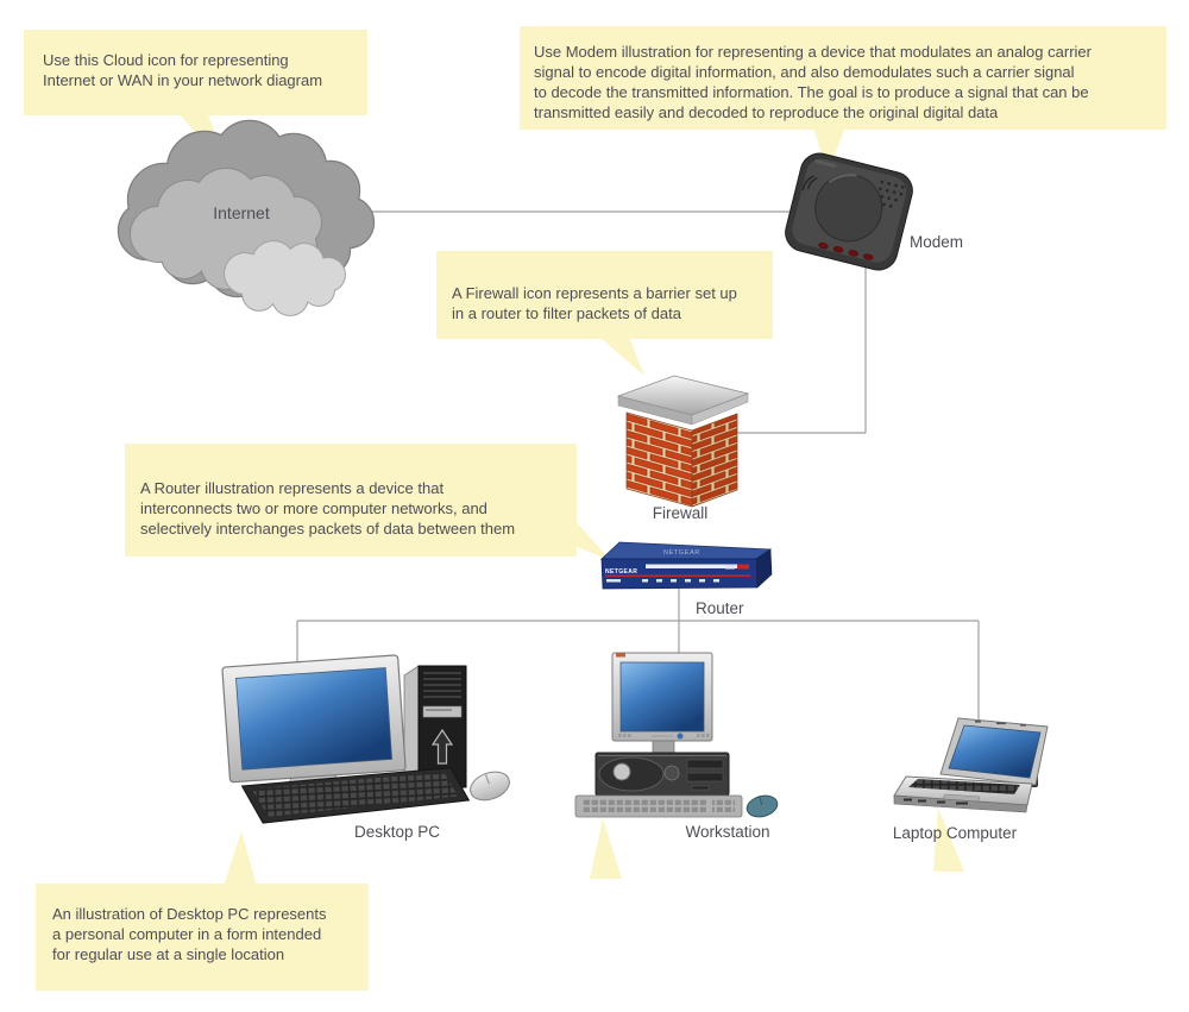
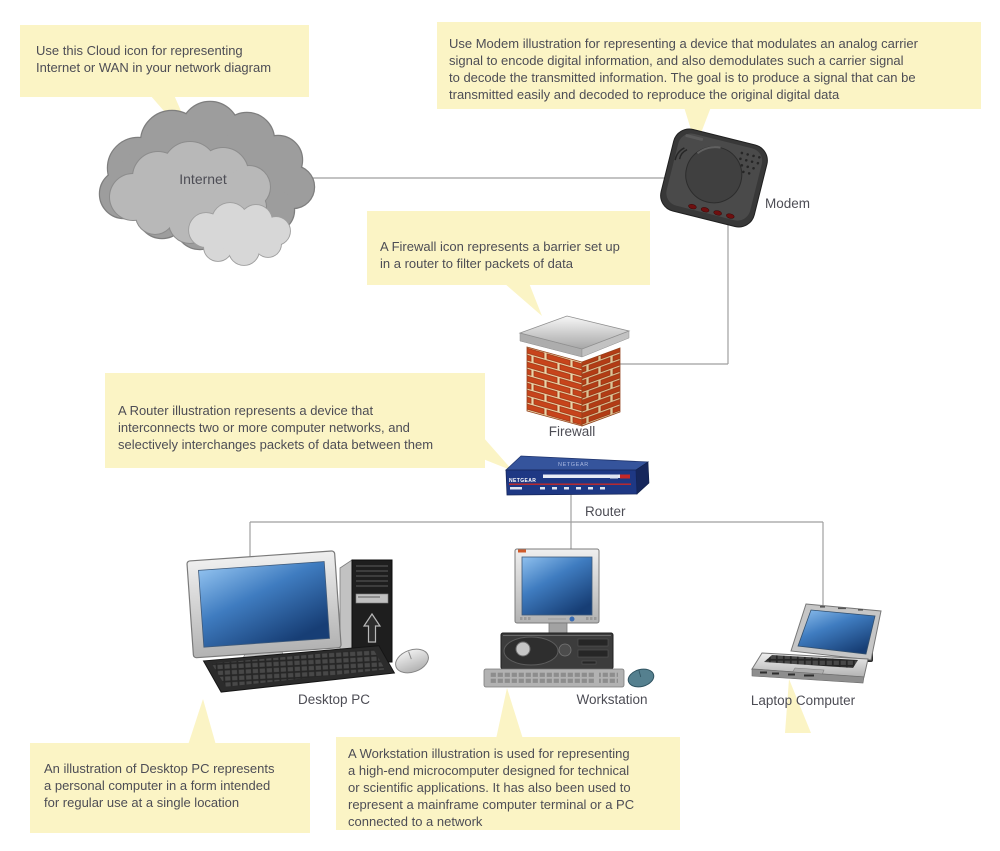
  Use this Cloud icon for representing
  Internet or WAN in your network diagram
  Use Modem illustration for representing a device that modulates an analog carrier
  signal to encode digital information, and also demodulates such a carrier signal
  to decode the transmitted information. The goal is to produce a signal that can be
  transmitted easily and decoded to reproduce the original digital data
  A Firewall icon represents a barrier set up
  in a router to filter packets of data
  A Router illustration represents a device that
  interconnects two or more computer networks, and
  selectively interchanges packets of data between them
  An illustration of Desktop PC represents
  a personal computer in a form intended
  for regular use at a single location
+ A Workstation illustration is used for representing
+ a high-end microcomputer designed for technical
+ or scientific applications. It has also been used to
+ represent a mainframe computer terminal or a PC
+ connected to a network
  Internet
  Modem
  Firewall
  Router
  Desktop PC
  Workstation
  Laptop Computer
